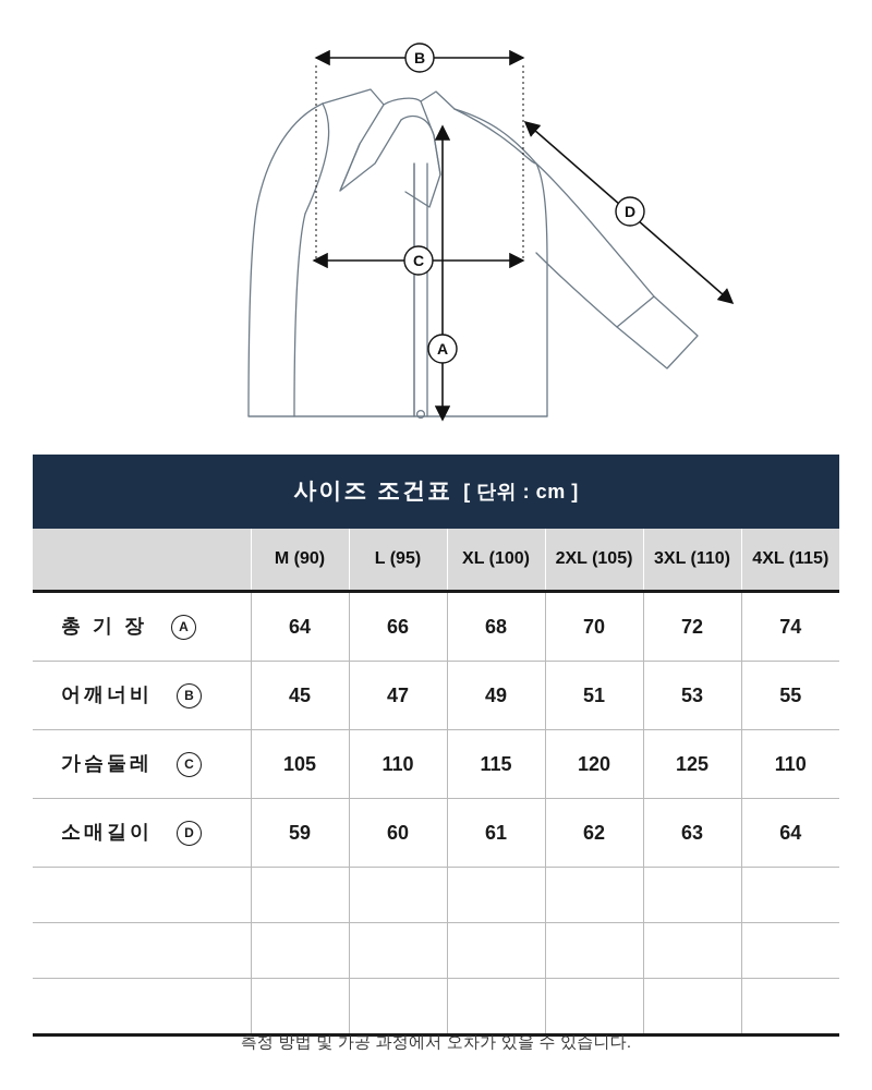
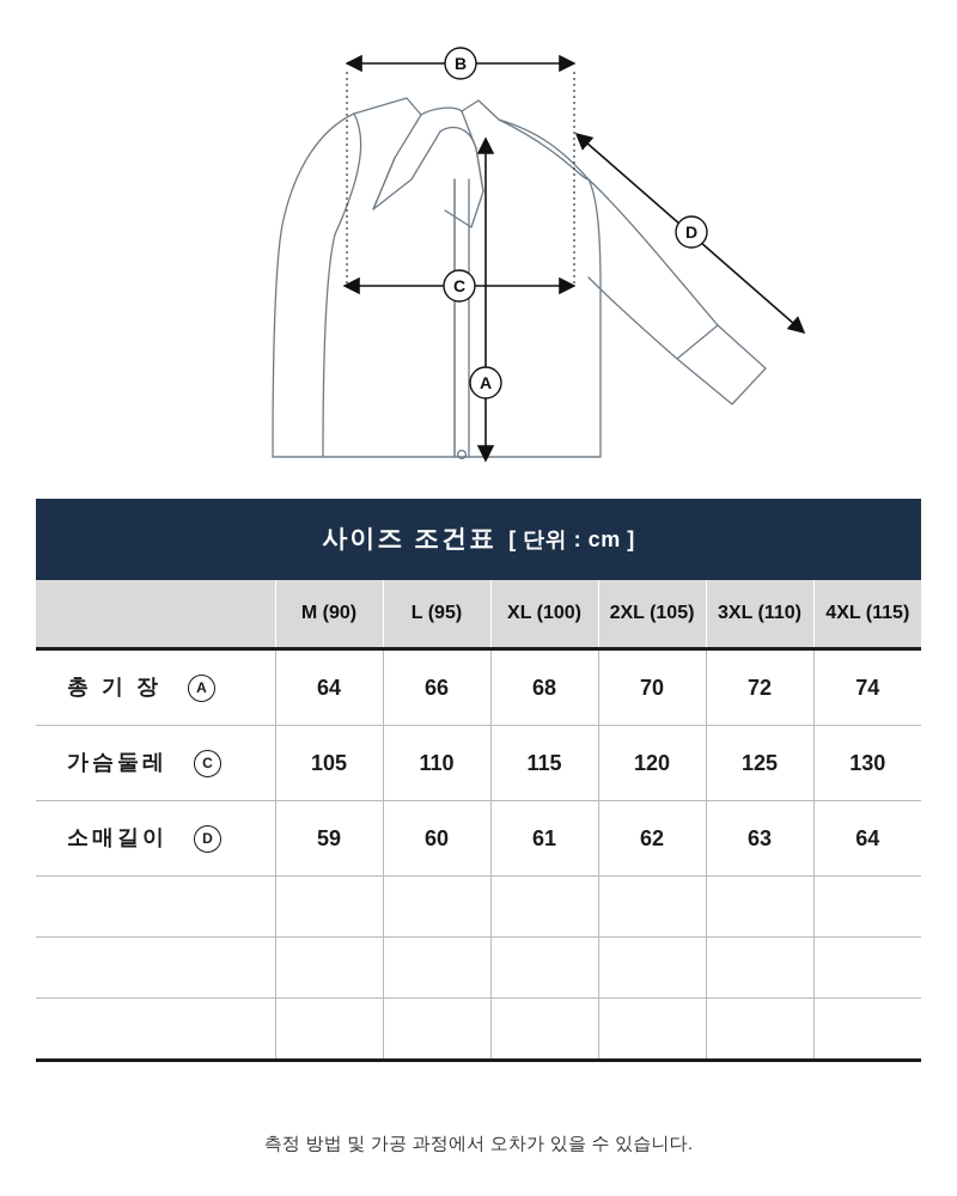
  B
  C
  A
  D
  사이즈 조건표 [ 단위 : cm ]
  	M (90)	L (95)	XL (100)	2XL (105)	3XL (110)	4XL (115)
  총 기 장 A	64	66	68	70	72	74
- 어깨너비 B	45	47	49	51	53	55
- 가슴둘레 C	105	110	115	120	125	110
+ 가슴둘레 C	105	110	115	120	125	130
  소매길이 D	59	60	61	62	63	64
  측정 방법 및 가공 과정에서 오차가 있을 수 있습니다.
